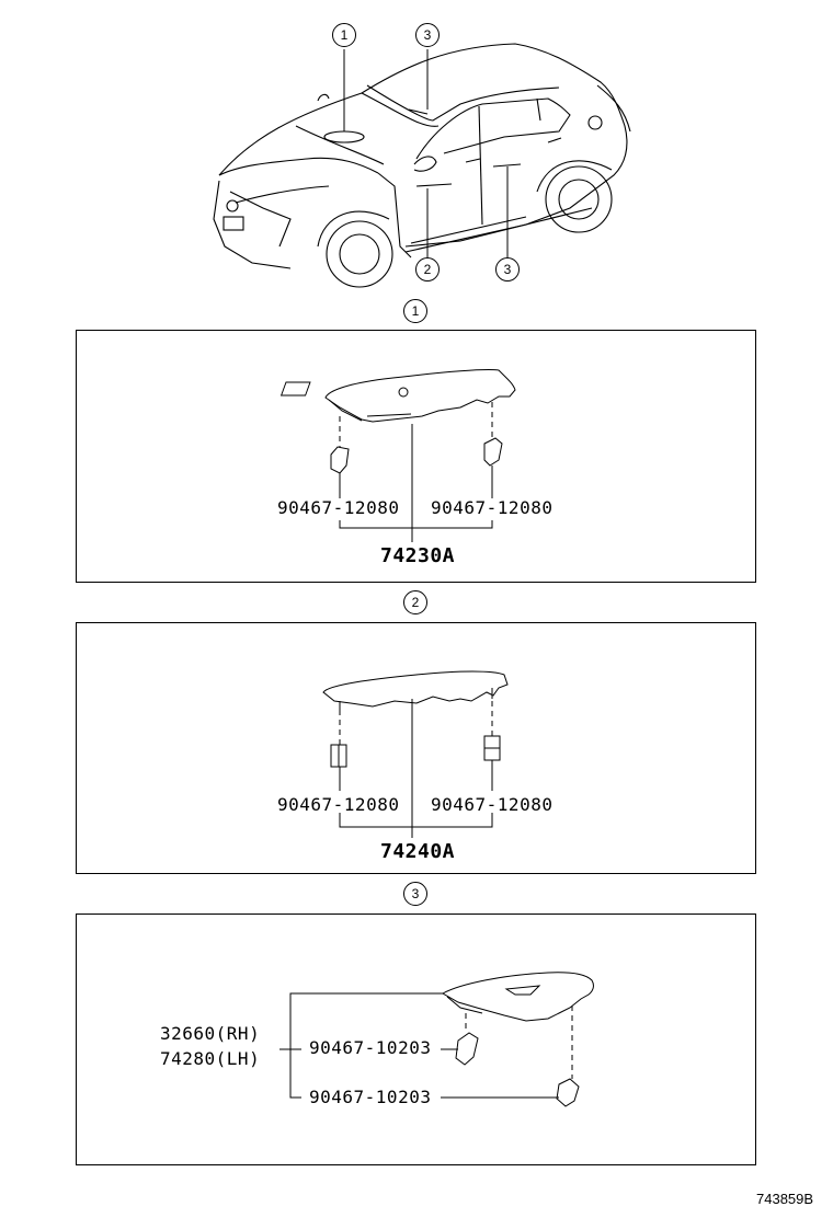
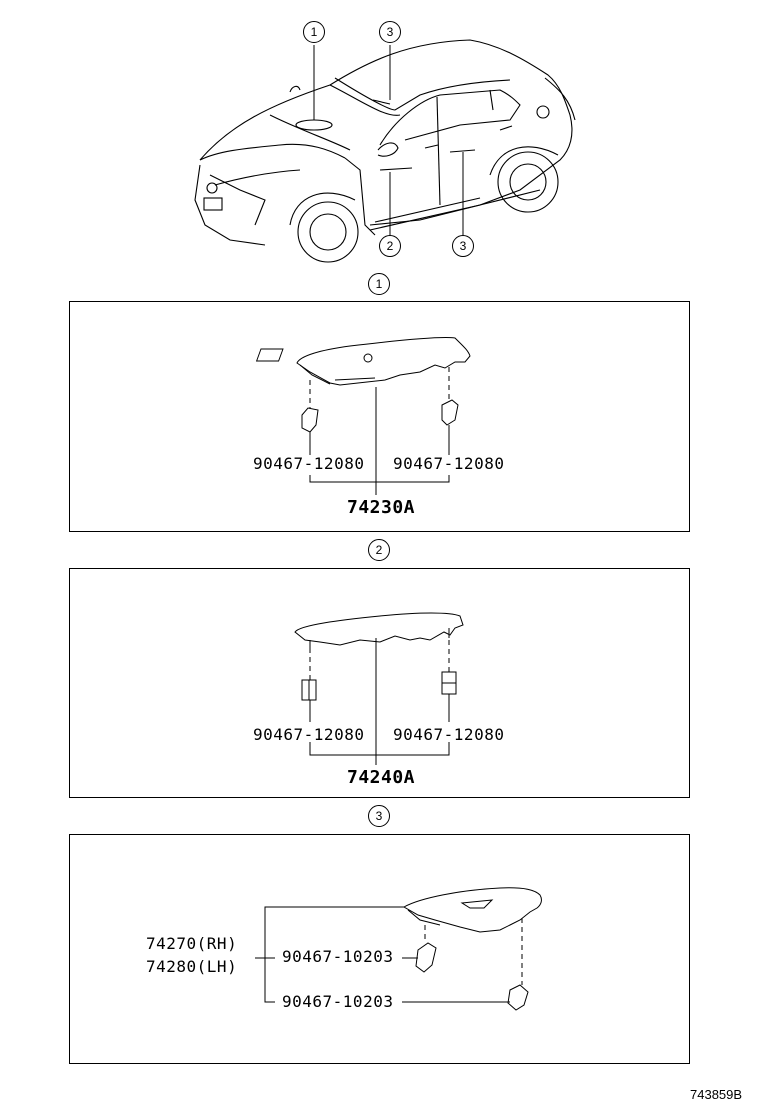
  1
  3
  2
  3
  1
  90467-12080
  90467-12080
  74230A
  2
  90467-12080
  90467-12080
  74240A
  3
- 32660(RH)
+ 74270(RH)
  74280(LH)
  90467-10203
  90467-10203
  743859B
